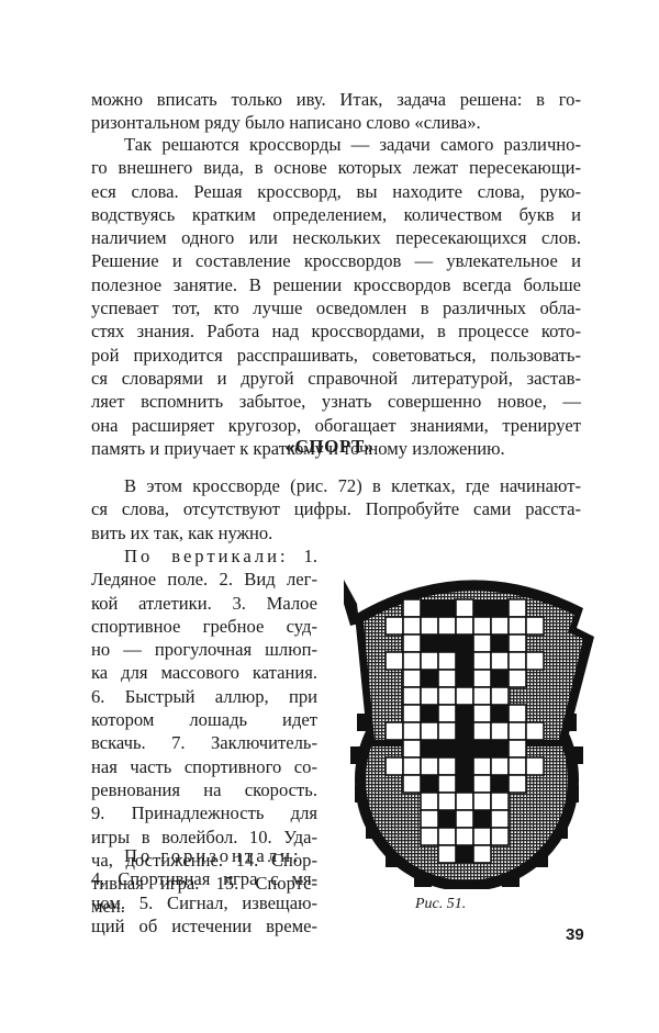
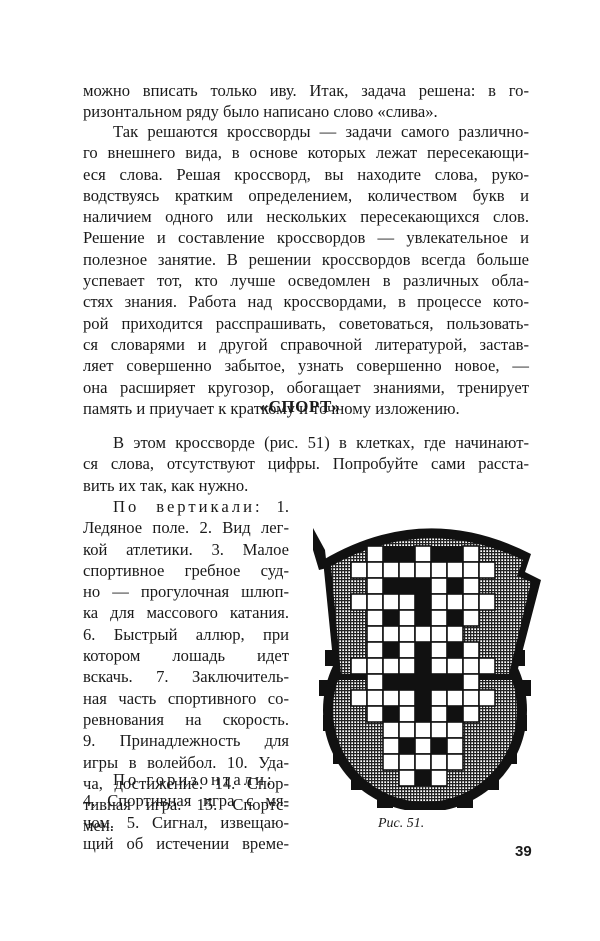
  можно вписать только иву. Итак, задача решена: в го-
  ризонтальном ряду было написано слово «слива».
  Так решаются кроссворды — задачи самого различно-
  го внешнего вида, в основе которых лежат пересекающи-
  еся слова. Решая кроссворд, вы находите слова, руко-
  водствуясь кратким определением, количеством букв и
  наличием одного или нескольких пересекающихся слов.
  Решение и составление кроссвордов — увлекательное и
  полезное занятие. В решении кроссвордов всегда больше
  успевает тот, кто лучше осведомлен в различных обла-
  стях знания. Работа над кроссвордами, в процессе кото-
  рой приходится расспрашивать, советоваться, пользовать-
  ся словарями и другой справочной литературой, застав-
- ляет вспомнить забытое, узнать совершенно новое, —
+ ляет совершенно забытое, узнать совершенно новое, —
  она расширяет кругозор, обогащает знаниями, тренирует
  память и приучает к краткому и точному изложению.
  «СПОРТ»
- В этом кроссворде (рис. 72) в клетках, где начинают-
+ В этом кроссворде (рис. 51) в клетках, где начинают-
  ся слова, отсутствуют цифры. Попробуйте сами расста-
  вить их так, как нужно.
  По вертикали: 1.
  Ледяное поле. 2. Вид лег-
  кой атлетики. 3. Малое
  спортивное гребное суд-
  но — прогулочная шлюп-
  ка для массового катания.
  6. Быстрый аллюр, при
  котором лошадь идет
  вскачь. 7. Заключитель-
  ная часть спортивного со-
  ревнования на скорость.
  9. Принадлежность для
  игры в волейбол. 10. Уда-
  ча, достижение. 14. Спор-
  тивная игра. 15. Спортс-
  мен.
  По горизонтали:
  4. Спортивная игра с мя-
  чом. 5. Сигнал, извещаю-
  щий об истечении време-
  Рис. 51.
  39
